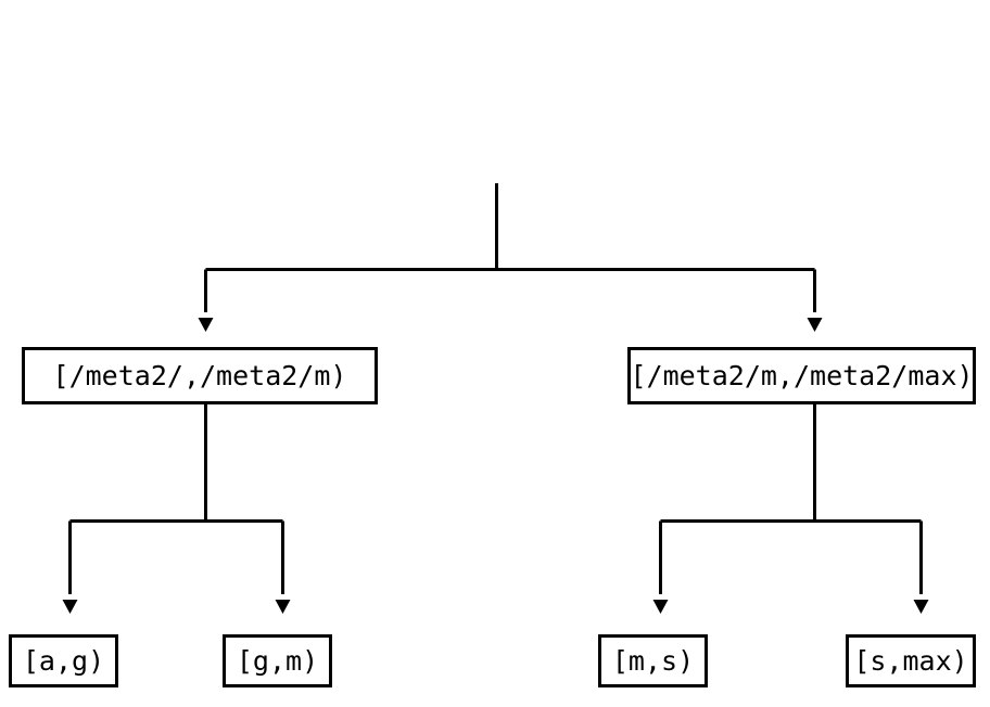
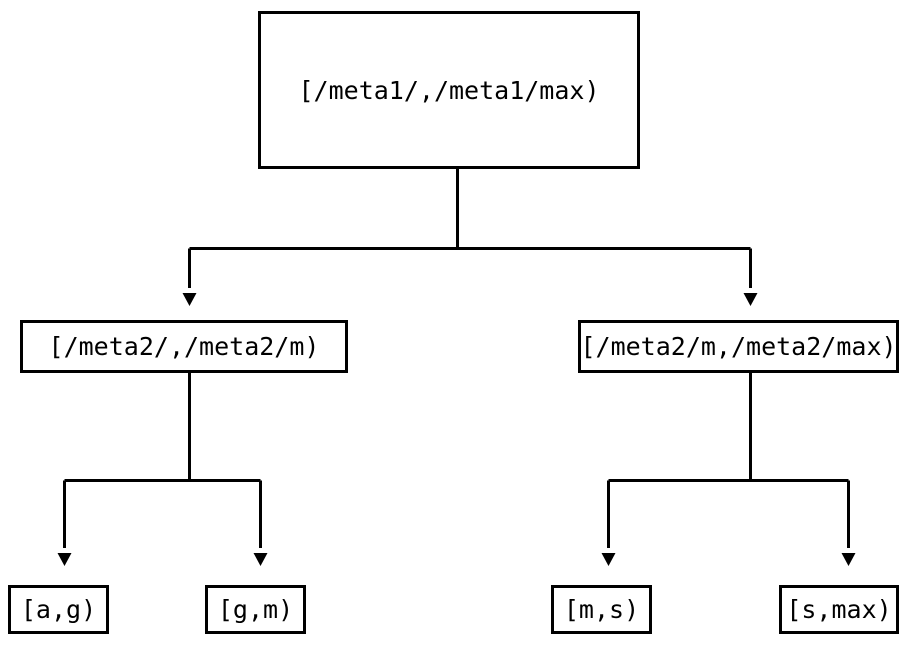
+ [/meta1/,/meta1/max)
  [/meta2/,/meta2/m)
  [/meta2/m,/meta2/max)
  [a,g)
  [g,m)
  [m,s)
  [s,max)
